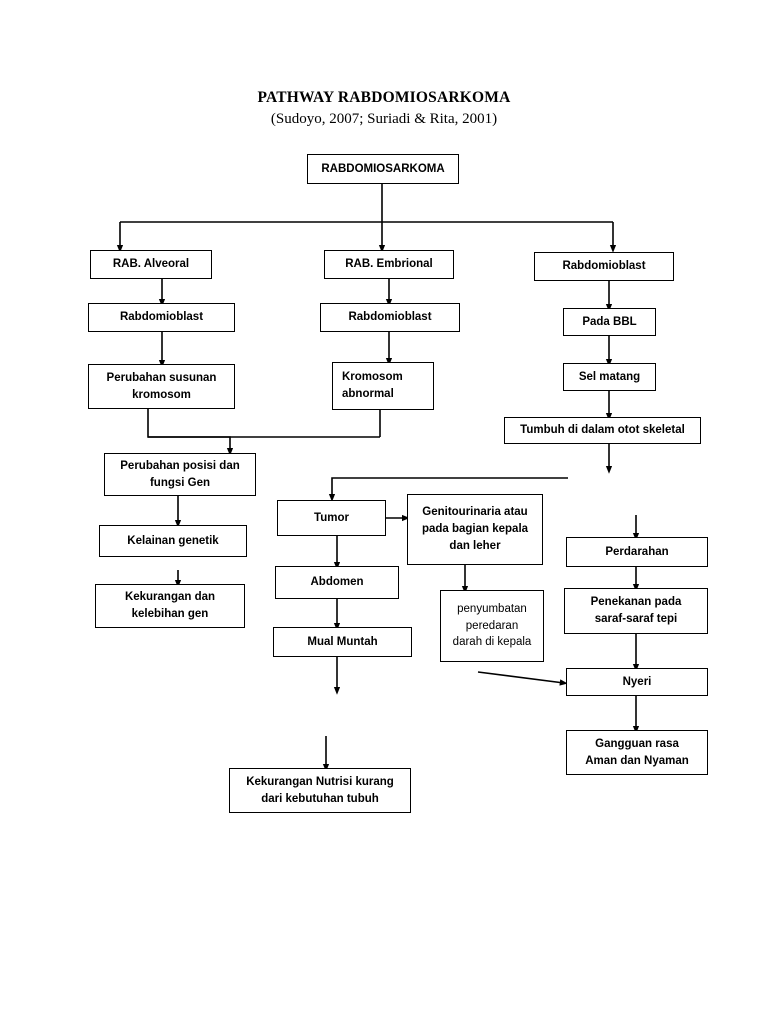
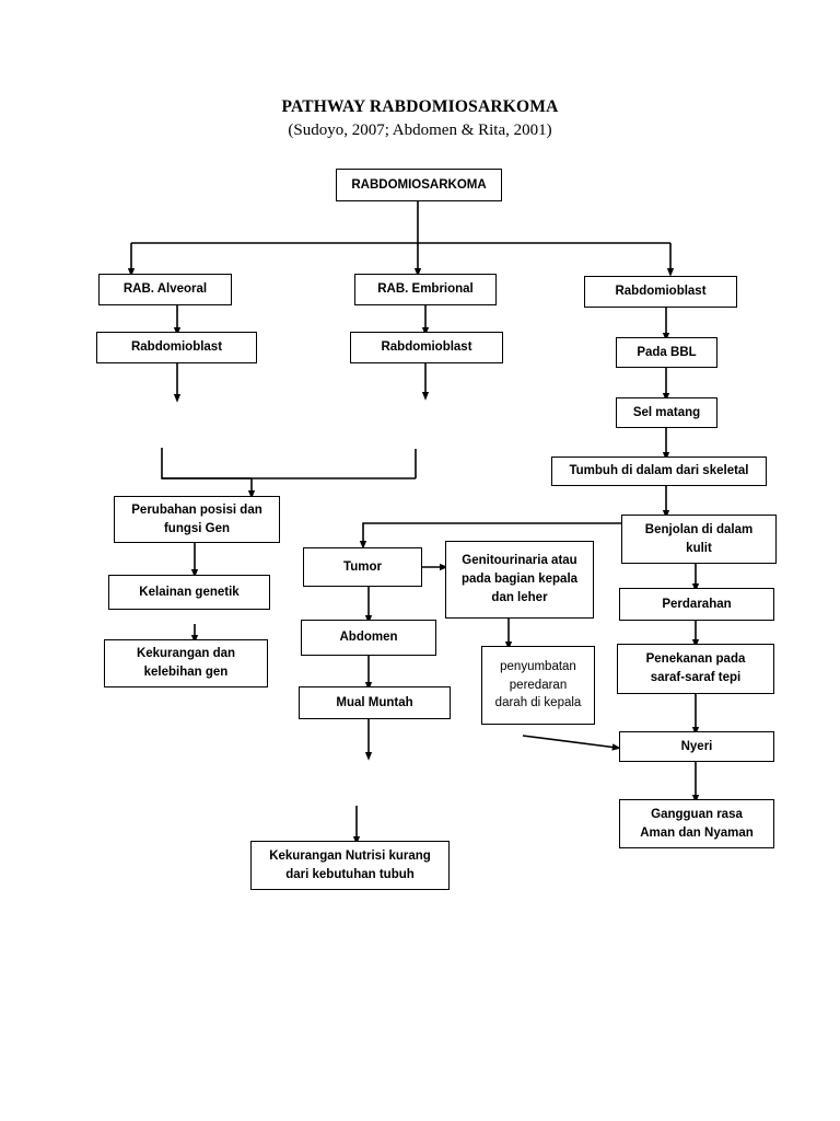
  PATHWAY RABDOMIOSARKOMA
- (Sudoyo, 2007; Suriadi & Rita, 2001)
+ (Sudoyo, 2007; Abdomen & Rita, 2001)
  RABDOMIOSARKOMA
  RAB. Alveoral
  RAB. Embrional
  Rabdomioblast
  Rabdomioblast
- Perubahan susunan
- kromosom
  Rabdomioblast
- Kromosom
- abnormal
  Pada BBL
  Sel matang
- Tumbuh di dalam otot skeletal
+ Tumbuh di dalam dari skeletal
  Perubahan posisi dan
  fungsi Gen
  Kelainan genetik
  Kekurangan dan
  kelebihan gen
  Tumor
  Genitourinaria atau
  pada bagian kepala
  dan leher
  Abdomen
  Mual Muntah
  Kekurangan Nutrisi kurang
  dari kebutuhan tubuh
  penyumbatan
  peredaran
  darah di kepala
+ Benjolan di dalam
+ kulit
  Perdarahan
  Penekanan pada
  saraf-saraf tepi
  Nyeri
  Gangguan rasa
  Aman dan Nyaman
